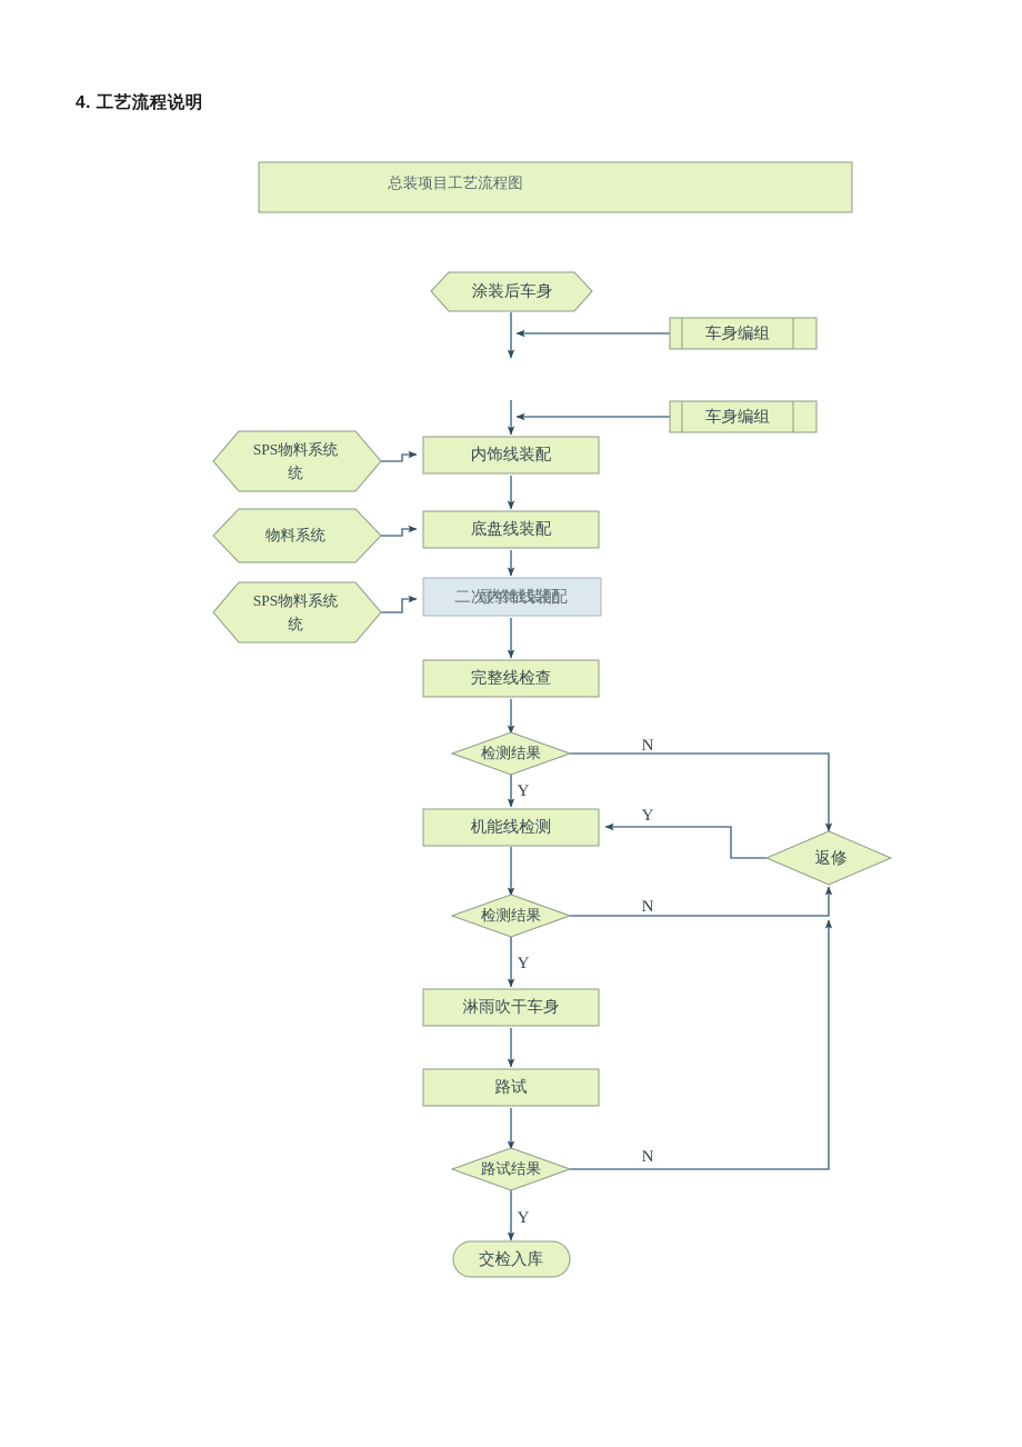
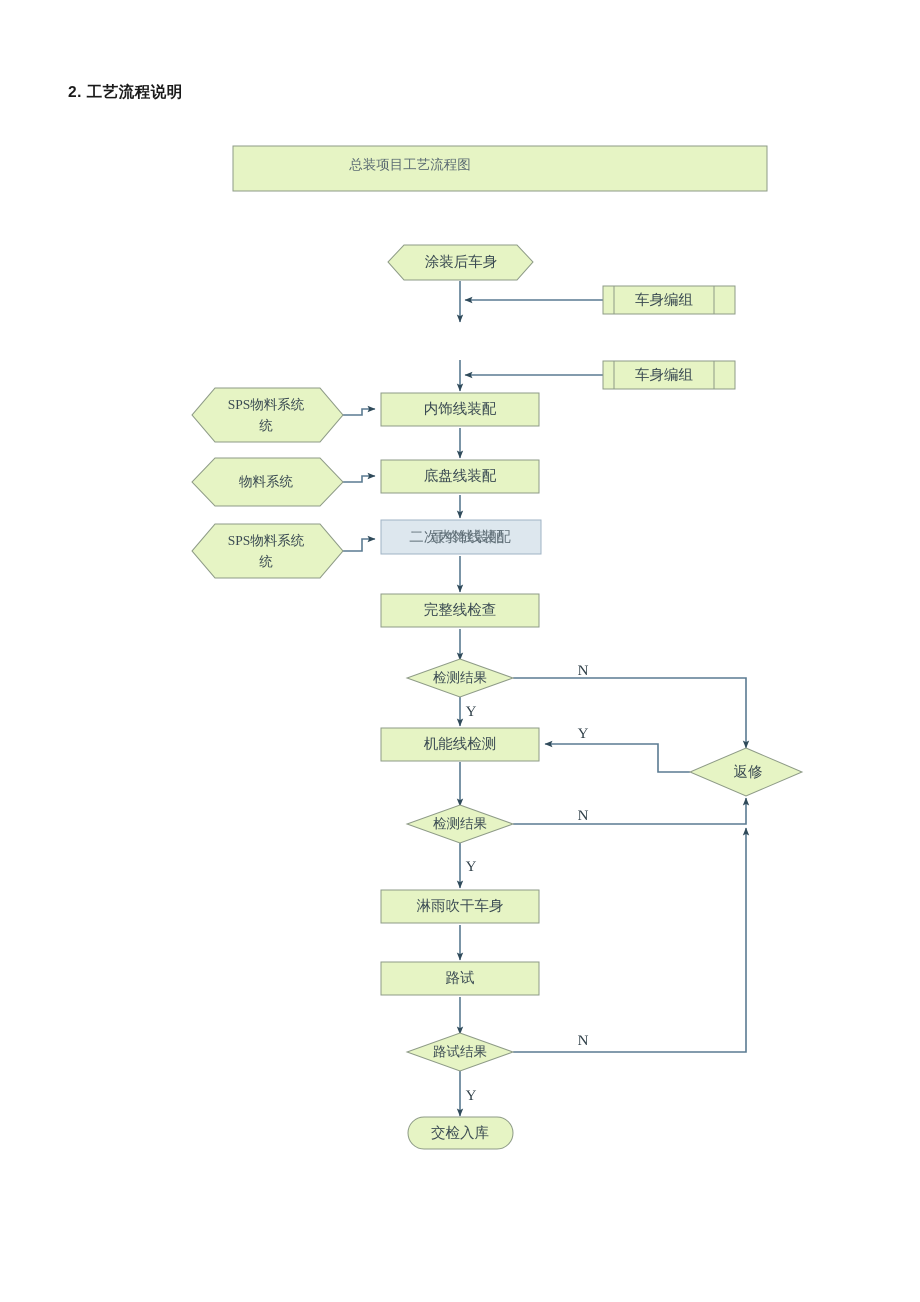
- 4. 工艺流程说明
+ 2. 工艺流程说明
  总装项目工艺流程图
  N
  Y
  Y
  N
  Y
  N
  Y
  涂装后车身
  车身编组
  车身编组
  SPS物料系统
  统
  内饰线装配
  物料系统
  底盘线装配
  SPS物料系统
  统
  二次内饰线装配
  最终线装配
  完整线检查
  检测结果
  机能线检测
  返修
  检测结果
  淋雨吹干车身
  路试
  路试结果
  交检入库
